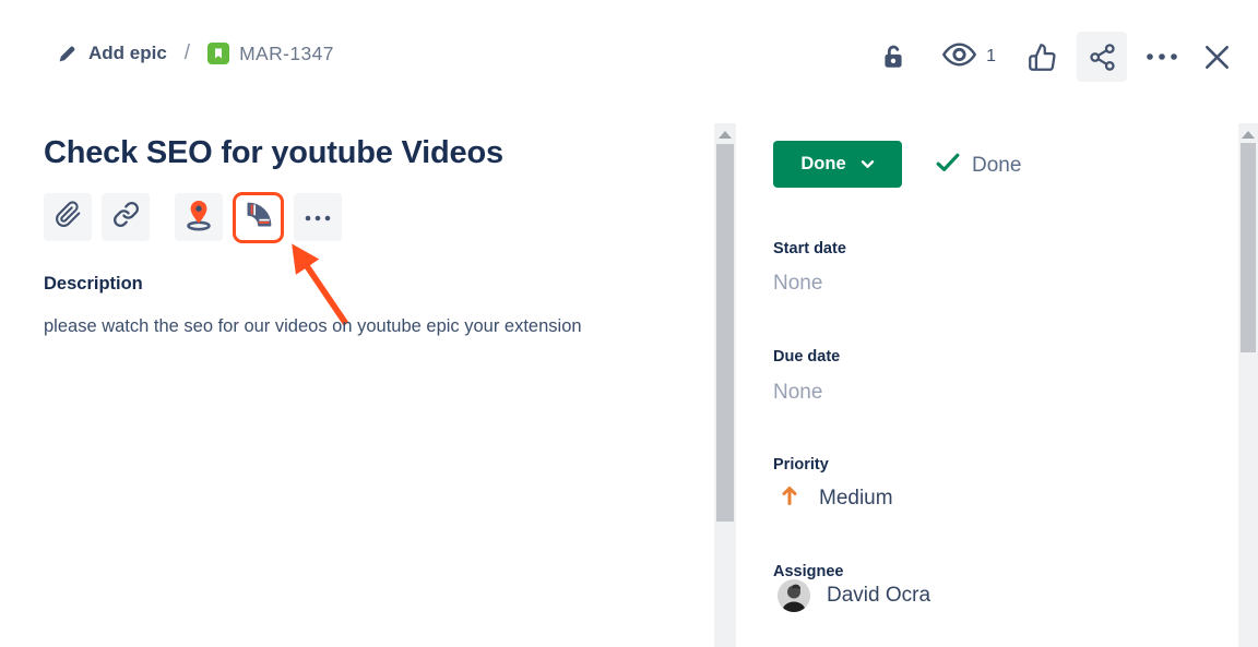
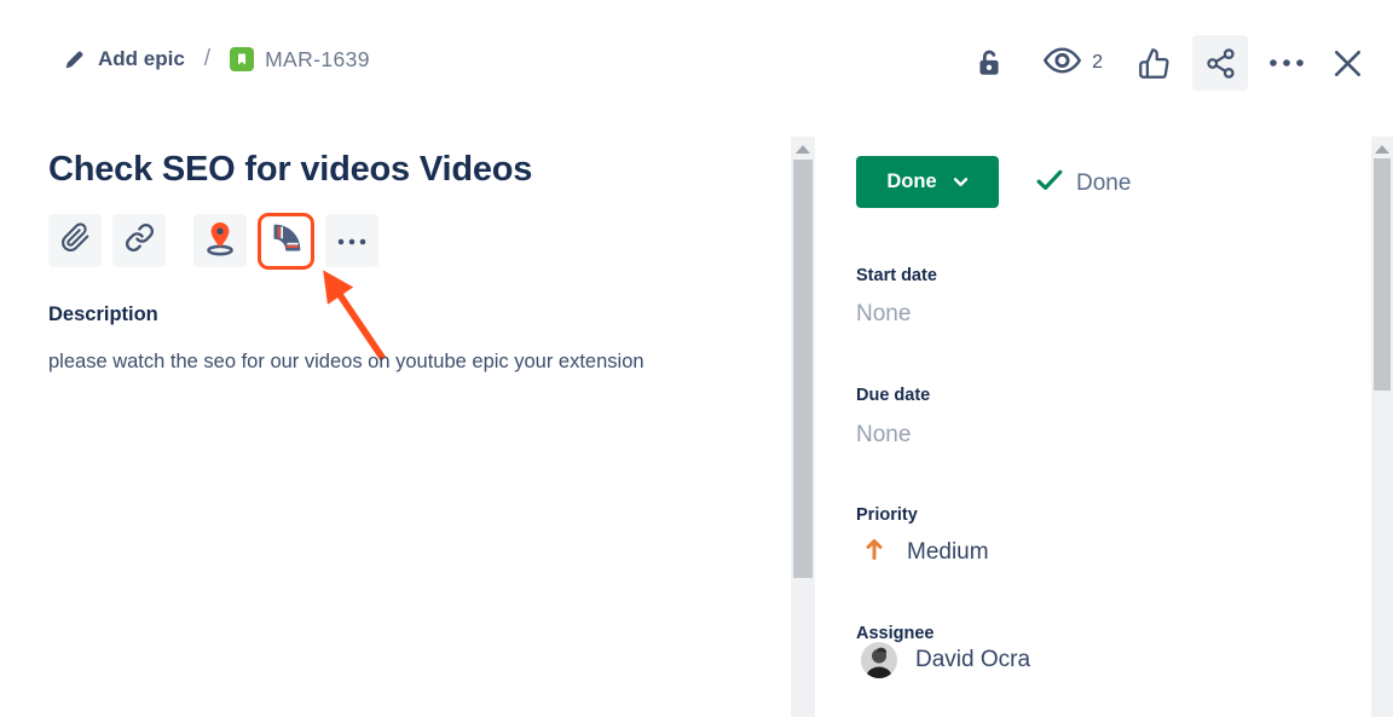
  Add epic
  /
- MAR-1347
+ MAR-1639
- 1
+ 2
- Check SEO for youtube Videos
+ Check SEO for videos Videos
  Description
  please watch the seo for our videos on youtube epic your extension
  Done
  Done
  Start date
  None
  Due date
  None
  Priority
  Medium
  Assignee
  David Ocra
